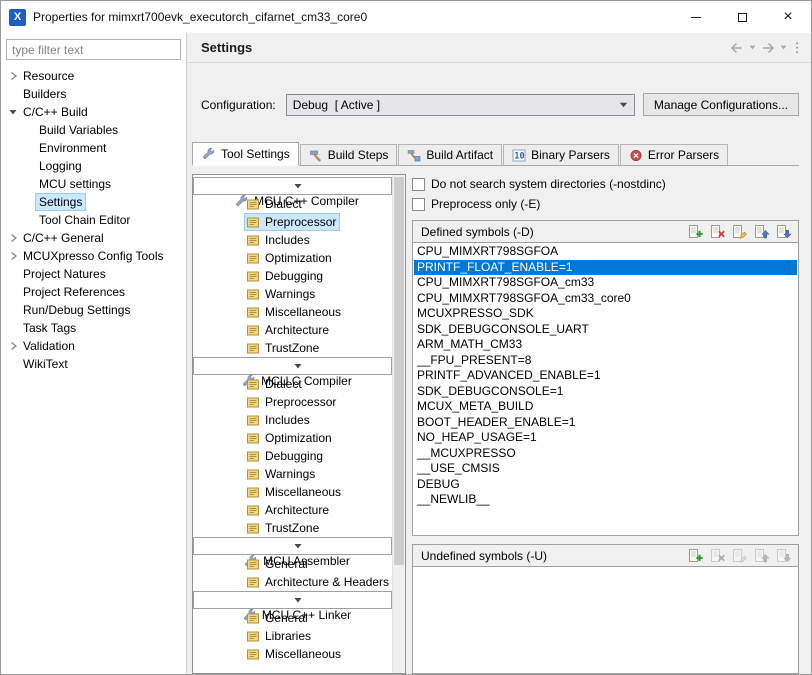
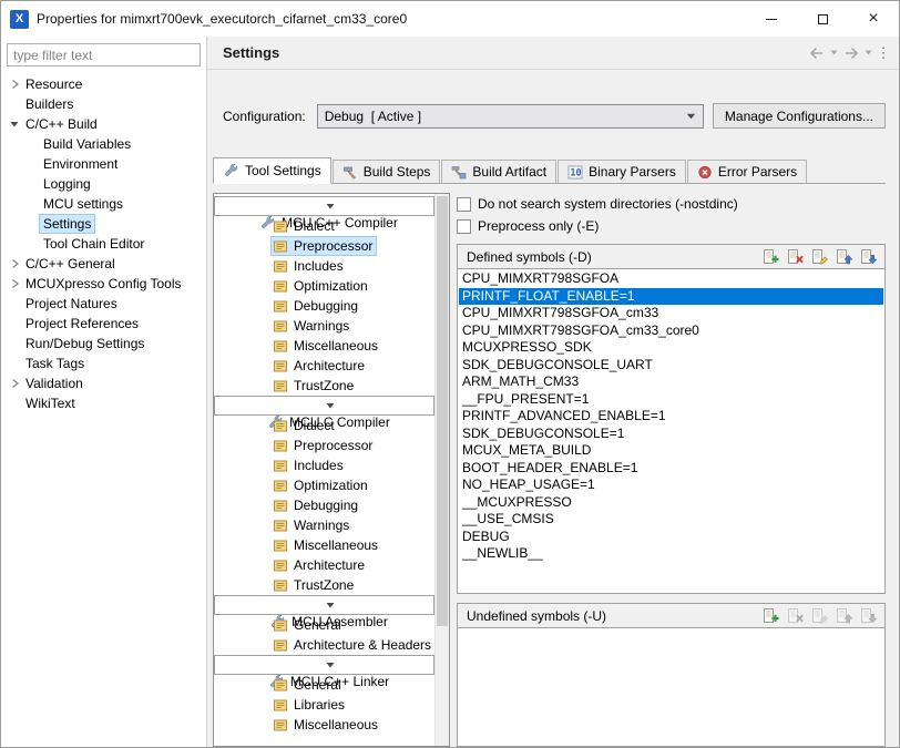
  X
  Properties for mimxrt700evk_executorch_cifarnet_cm33_core0
  ×
  type filter text
  Resource
  Builders
  C/C++ Build
  Build Variables
  Environment
  Logging
  MCU settings
  Settings
  Tool Chain Editor
  C/C++ General
  MCUXpresso Config Tools
  Project Natures
  Project References
  Run/Debug Settings
  Task Tags
  Validation
  WikiText
  Settings
  ⋮
  Configuration:
  Debug [ Active ]
  Manage Configurations...
  Tool Settings
  Build Steps
  Build Artifact
  10
  Binary Parsers
  Error Parsers
  MCU C++ Compiler
  Dialect
  Preprocessor
  Includes
  Optimization
  Debugging
  Warnings
  Miscellaneous
  Architecture
  TrustZone
  MCU C Compiler
  Dialect
  Preprocessor
  Includes
  Optimization
  Debugging
  Warnings
  Miscellaneous
  Architecture
  TrustZone
  MCU Assembler
  General
  Architecture & Headers
  MCU C++ Linker
  General
  Libraries
  Miscellaneous
  Do not search system directories (-nostdinc)
  Preprocess only (-E)
  Defined symbols (-D)
  CPU_MIMXRT798SGFOA
  PRINTF_FLOAT_ENABLE=1
  CPU_MIMXRT798SGFOA_cm33
  CPU_MIMXRT798SGFOA_cm33_core0
  MCUXPRESSO_SDK
  SDK_DEBUGCONSOLE_UART
  ARM_MATH_CM33
- __FPU_PRESENT=8
+ __FPU_PRESENT=1
  PRINTF_ADVANCED_ENABLE=1
  SDK_DEBUGCONSOLE=1
  MCUX_META_BUILD
  BOOT_HEADER_ENABLE=1
  NO_HEAP_USAGE=1
  __MCUXPRESSO
  __USE_CMSIS
  DEBUG
  __NEWLIB__
  Undefined symbols (-U)
